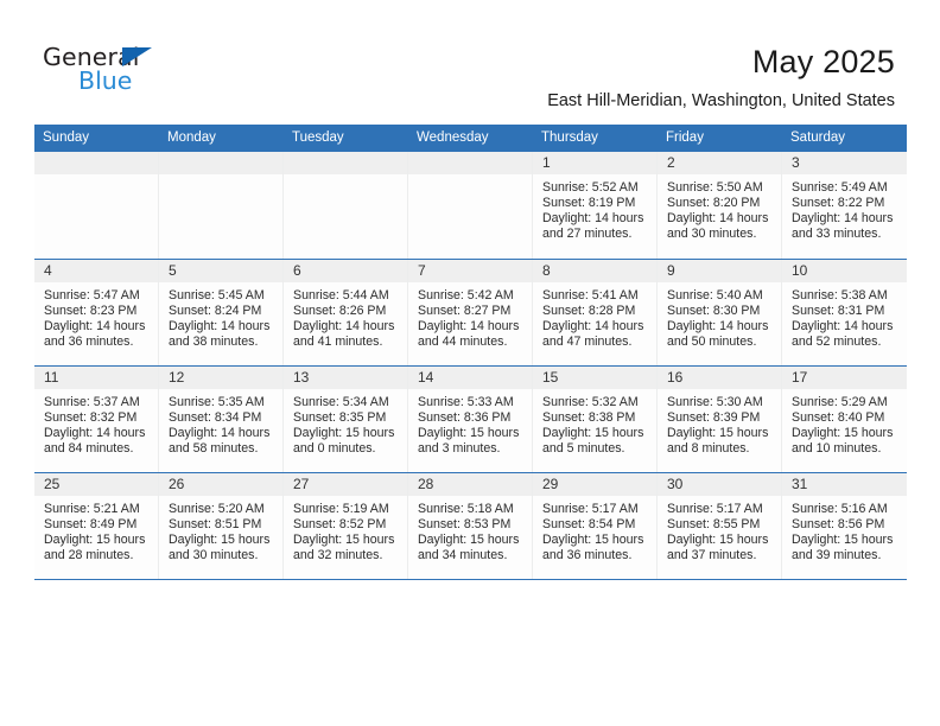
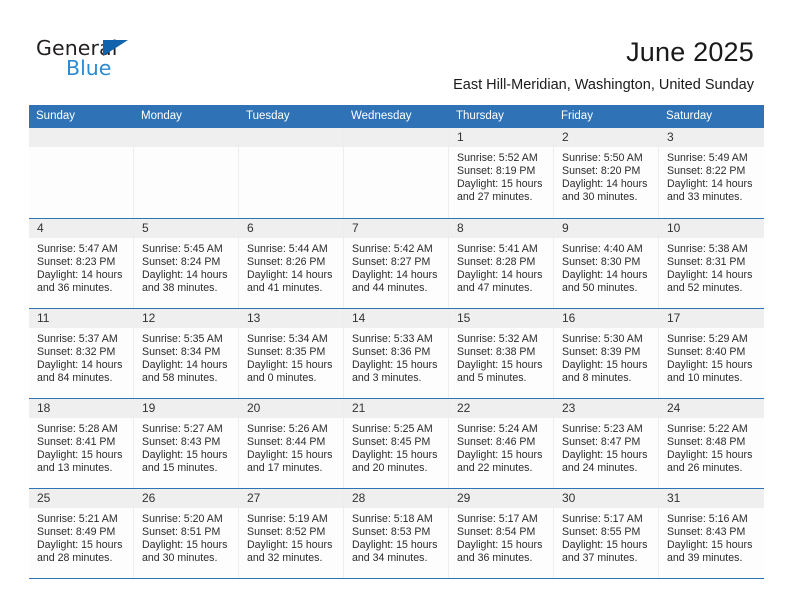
  General
  Blue
- May 2025
+ June 2025
- East Hill-Meridian, Washington, United States
+ East Hill-Meridian, Washington, United Sunday
  Sunday	Monday	Tuesday	Wednesday	Thursday	Friday	Saturday
- 				1Sunrise: 5:52 AMSunset: 8:19 PMDaylight: 14 hours and 27 minutes.	2Sunrise: 5:50 AMSunset: 8:20 PMDaylight: 14 hours and 30 minutes.	3Sunrise: 5:49 AMSunset: 8:22 PMDaylight: 14 hours and 33 minutes.
+ 				1Sunrise: 5:52 AMSunset: 8:19 PMDaylight: 15 hours and 27 minutes.	2Sunrise: 5:50 AMSunset: 8:20 PMDaylight: 14 hours and 30 minutes.	3Sunrise: 5:49 AMSunset: 8:22 PMDaylight: 14 hours and 33 minutes.
- 4Sunrise: 5:47 AMSunset: 8:23 PMDaylight: 14 hours and 36 minutes.	5Sunrise: 5:45 AMSunset: 8:24 PMDaylight: 14 hours and 38 minutes.	6Sunrise: 5:44 AMSunset: 8:26 PMDaylight: 14 hours and 41 minutes.	7Sunrise: 5:42 AMSunset: 8:27 PMDaylight: 14 hours and 44 minutes.	8Sunrise: 5:41 AMSunset: 8:28 PMDaylight: 14 hours and 47 minutes.	9Sunrise: 5:40 AMSunset: 8:30 PMDaylight: 14 hours and 50 minutes.	10Sunrise: 5:38 AMSunset: 8:31 PMDaylight: 14 hours and 52 minutes.
+ 4Sunrise: 5:47 AMSunset: 8:23 PMDaylight: 14 hours and 36 minutes.	5Sunrise: 5:45 AMSunset: 8:24 PMDaylight: 14 hours and 38 minutes.	6Sunrise: 5:44 AMSunset: 8:26 PMDaylight: 14 hours and 41 minutes.	7Sunrise: 5:42 AMSunset: 8:27 PMDaylight: 14 hours and 44 minutes.	8Sunrise: 5:41 AMSunset: 8:28 PMDaylight: 14 hours and 47 minutes.	9Sunrise: 4:40 AMSunset: 8:30 PMDaylight: 14 hours and 50 minutes.	10Sunrise: 5:38 AMSunset: 8:31 PMDaylight: 14 hours and 52 minutes.
  11Sunrise: 5:37 AMSunset: 8:32 PMDaylight: 14 hours and 84 minutes.	12Sunrise: 5:35 AMSunset: 8:34 PMDaylight: 14 hours and 58 minutes.	13Sunrise: 5:34 AMSunset: 8:35 PMDaylight: 15 hours and 0 minutes.	14Sunrise: 5:33 AMSunset: 8:36 PMDaylight: 15 hours and 3 minutes.	15Sunrise: 5:32 AMSunset: 8:38 PMDaylight: 15 hours and 5 minutes.	16Sunrise: 5:30 AMSunset: 8:39 PMDaylight: 15 hours and 8 minutes.	17Sunrise: 5:29 AMSunset: 8:40 PMDaylight: 15 hours and 10 minutes.
+ 18Sunrise: 5:28 AMSunset: 8:41 PMDaylight: 15 hours and 13 minutes.	19Sunrise: 5:27 AMSunset: 8:43 PMDaylight: 15 hours and 15 minutes.	20Sunrise: 5:26 AMSunset: 8:44 PMDaylight: 15 hours and 17 minutes.	21Sunrise: 5:25 AMSunset: 8:45 PMDaylight: 15 hours and 20 minutes.	22Sunrise: 5:24 AMSunset: 8:46 PMDaylight: 15 hours and 22 minutes.	23Sunrise: 5:23 AMSunset: 8:47 PMDaylight: 15 hours and 24 minutes.	24Sunrise: 5:22 AMSunset: 8:48 PMDaylight: 15 hours and 26 minutes.
- 25Sunrise: 5:21 AMSunset: 8:49 PMDaylight: 15 hours and 28 minutes.	26Sunrise: 5:20 AMSunset: 8:51 PMDaylight: 15 hours and 30 minutes.	27Sunrise: 5:19 AMSunset: 8:52 PMDaylight: 15 hours and 32 minutes.	28Sunrise: 5:18 AMSunset: 8:53 PMDaylight: 15 hours and 34 minutes.	29Sunrise: 5:17 AMSunset: 8:54 PMDaylight: 15 hours and 36 minutes.	30Sunrise: 5:17 AMSunset: 8:55 PMDaylight: 15 hours and 37 minutes.	31Sunrise: 5:16 AMSunset: 8:56 PMDaylight: 15 hours and 39 minutes.
+ 25Sunrise: 5:21 AMSunset: 8:49 PMDaylight: 15 hours and 28 minutes.	26Sunrise: 5:20 AMSunset: 8:51 PMDaylight: 15 hours and 30 minutes.	27Sunrise: 5:19 AMSunset: 8:52 PMDaylight: 15 hours and 32 minutes.	28Sunrise: 5:18 AMSunset: 8:53 PMDaylight: 15 hours and 34 minutes.	29Sunrise: 5:17 AMSunset: 8:54 PMDaylight: 15 hours and 36 minutes.	30Sunrise: 5:17 AMSunset: 8:55 PMDaylight: 15 hours and 37 minutes.	31Sunrise: 5:16 AMSunset: 8:43 PMDaylight: 15 hours and 39 minutes.
